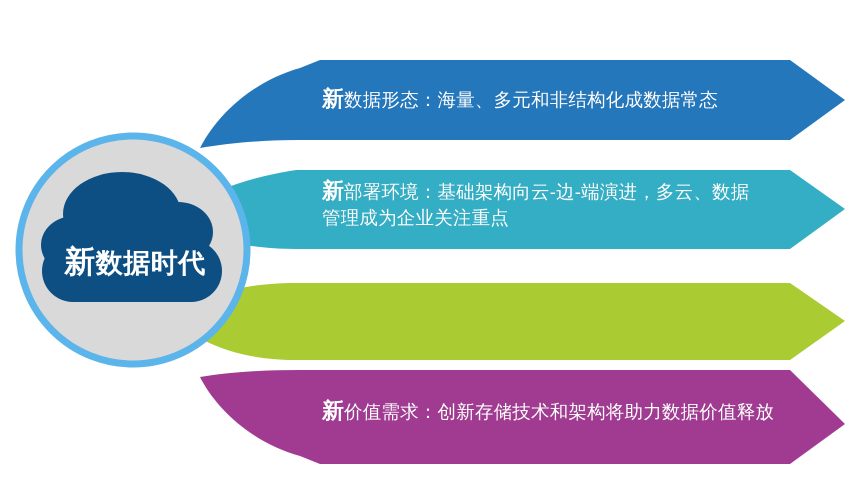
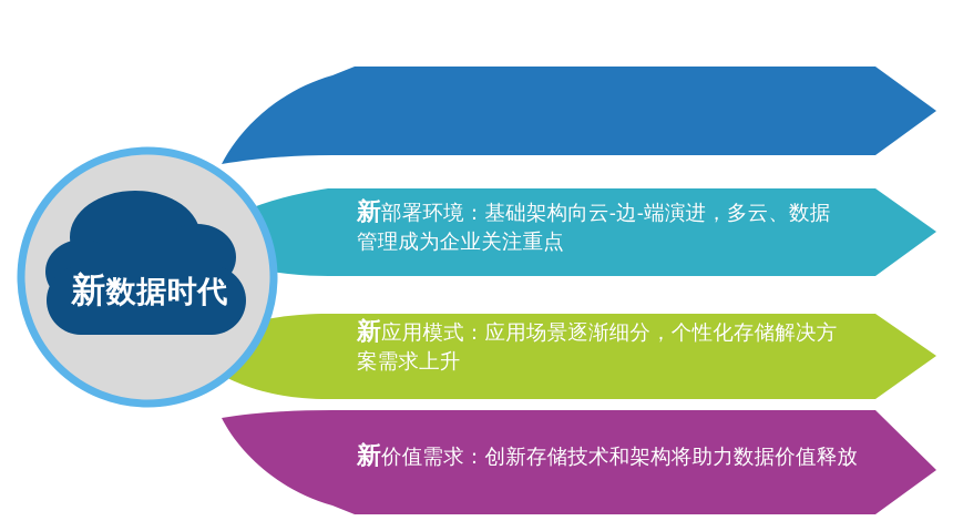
  新数据时代
- 新数据形态：海量、多元和非结构化成数据常态
  新部署环境：基础架构向云-边-端演进，多云、数据
  管理成为企业关注重点
+ 新应用模式：应用场景逐渐细分，个性化存储解决方
+ 案需求上升
  新价值需求：创新存储技术和架构将助力数据价值释放
